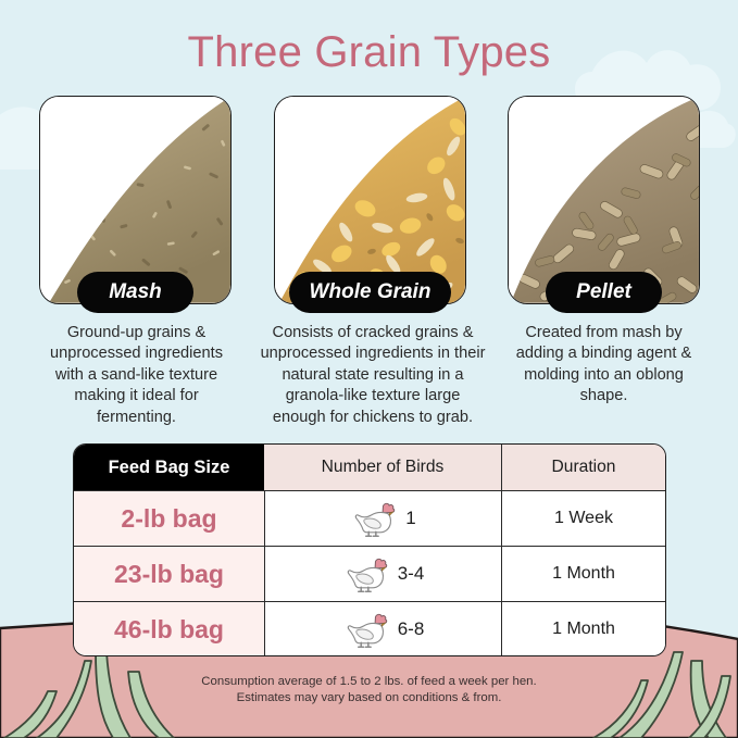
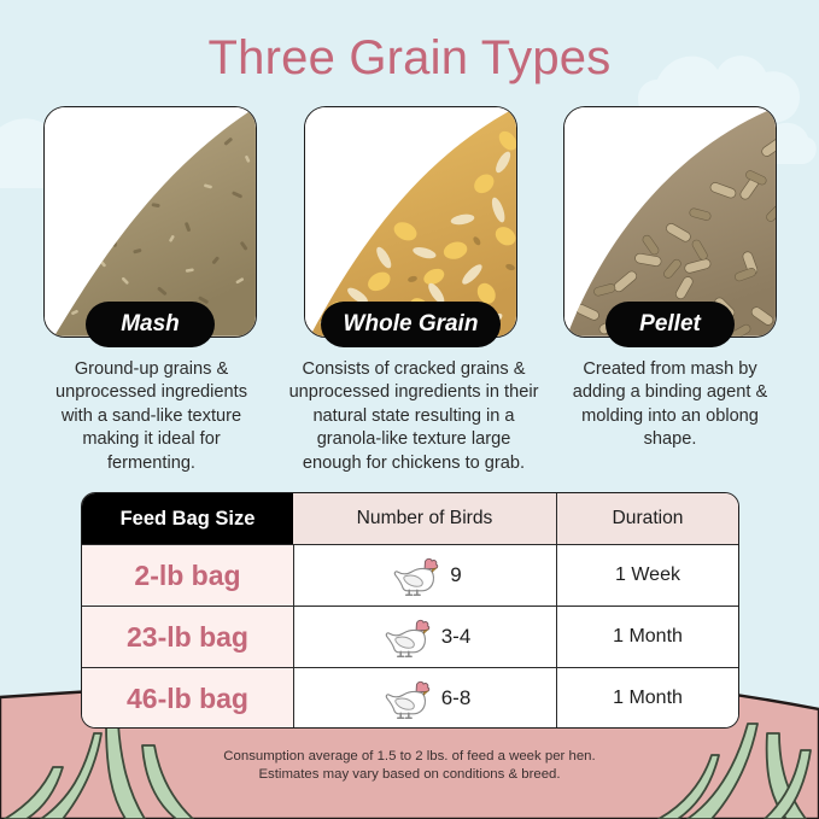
  Three Grain Types
  Mash
  Whole Grain
  Pellet
  Ground-up grains & unprocessed ingredients with a sand-like texture making it ideal for fermenting.
  Consists of cracked grains & unprocessed ingredients in their natural state resulting in a granola-like texture large enough for chickens to grab.
  Created from mash by adding a binding agent & molding into an oblong shape.
  Feed Bag Size
  Number of Birds
  Duration
  2-lb bag
- 1
+ 9
  1 Week
  23-lb bag
  3-4
  1 Month
  46-lb bag
  6-8
  1 Month
  Consumption average of 1.5 to 2 lbs. of feed a week per hen.
- Estimates may vary based on conditions & from.
+ Estimates may vary based on conditions & breed.
